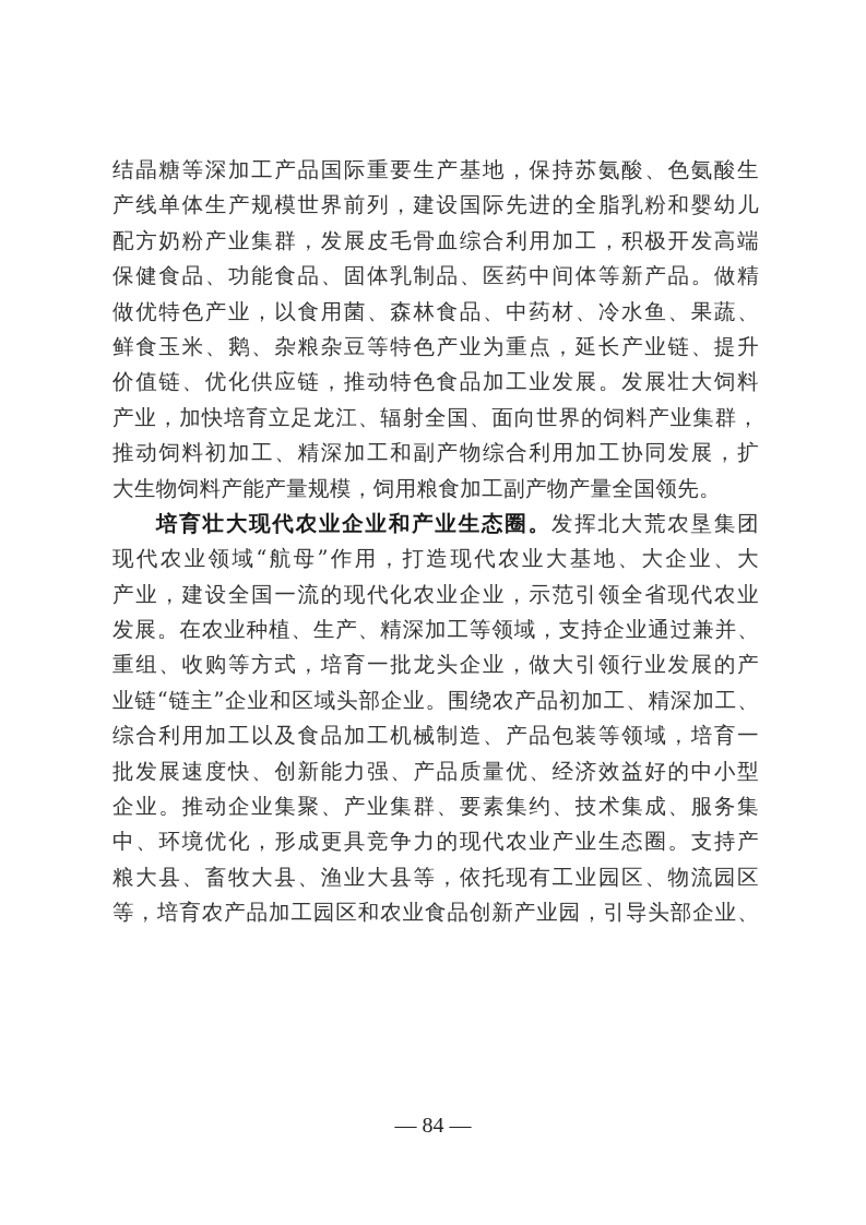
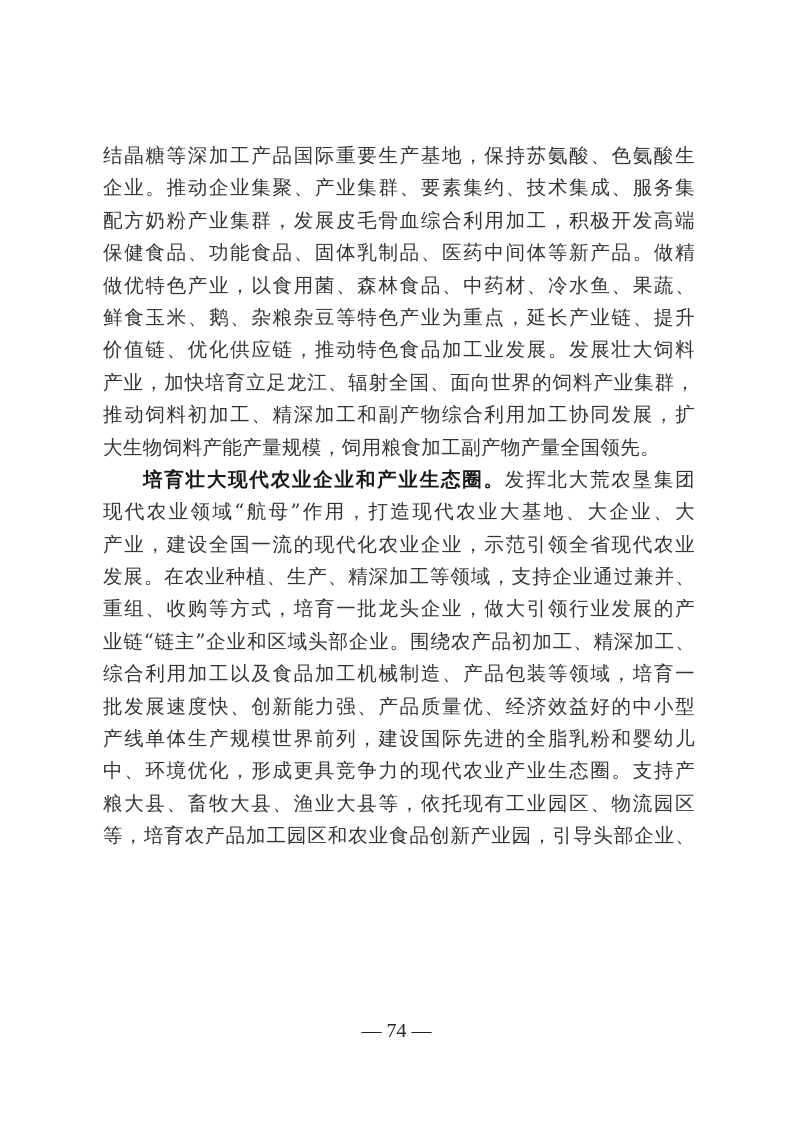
  结晶糖等深加工产品国际重要生产基地，保持苏氨酸、色氨酸生
- 产线单体生产规模世界前列，建设国际先进的全脂乳粉和婴幼儿
+ 企业。推动企业集聚、产业集群、要素集约、技术集成、服务集
  配方奶粉产业集群，发展皮毛骨血综合利用加工，积极开发高端
  保健食品、功能食品、固体乳制品、医药中间体等新产品。做精
  做优特色产业，以食用菌、森林食品、中药材、冷水鱼、果蔬、
  鲜食玉米、鹅、杂粮杂豆等特色产业为重点，延长产业链、提升
  价值链、优化供应链，推动特色食品加工业发展。发展壮大饲料
  产业，加快培育立足龙江、辐射全国、面向世界的饲料产业集群，
  推动饲料初加工、精深加工和副产物综合利用加工协同发展，扩
  大生物饲料产能产量规模，饲用粮食加工副产物产量全国领先。
  培育壮大现代农业企业和产业生态圈。发挥北大荒农垦集团
  现代农业领域“航母”作用，打造现代农业大基地、大企业、大
  产业，建设全国一流的现代化农业企业，示范引领全省现代农业
  发展。在农业种植、生产、精深加工等领域，支持企业通过兼并、
  重组、收购等方式，培育一批龙头企业，做大引领行业发展的产
  业链“链主”企业和区域头部企业。围绕农产品初加工、精深加工、
  综合利用加工以及食品加工机械制造、产品包装等领域，培育一
  批发展速度快、创新能力强、产品质量优、经济效益好的中小型
- 企业。推动企业集聚、产业集群、要素集约、技术集成、服务集
+ 产线单体生产规模世界前列，建设国际先进的全脂乳粉和婴幼儿
  中、环境优化，形成更具竞争力的现代农业产业生态圈。支持产
  粮大县、畜牧大县、渔业大县等，依托现有工业园区、物流园区
  等，培育农产品加工园区和农业食品创新产业园，引导头部企业、
- — 84 —
+ — 74 —
